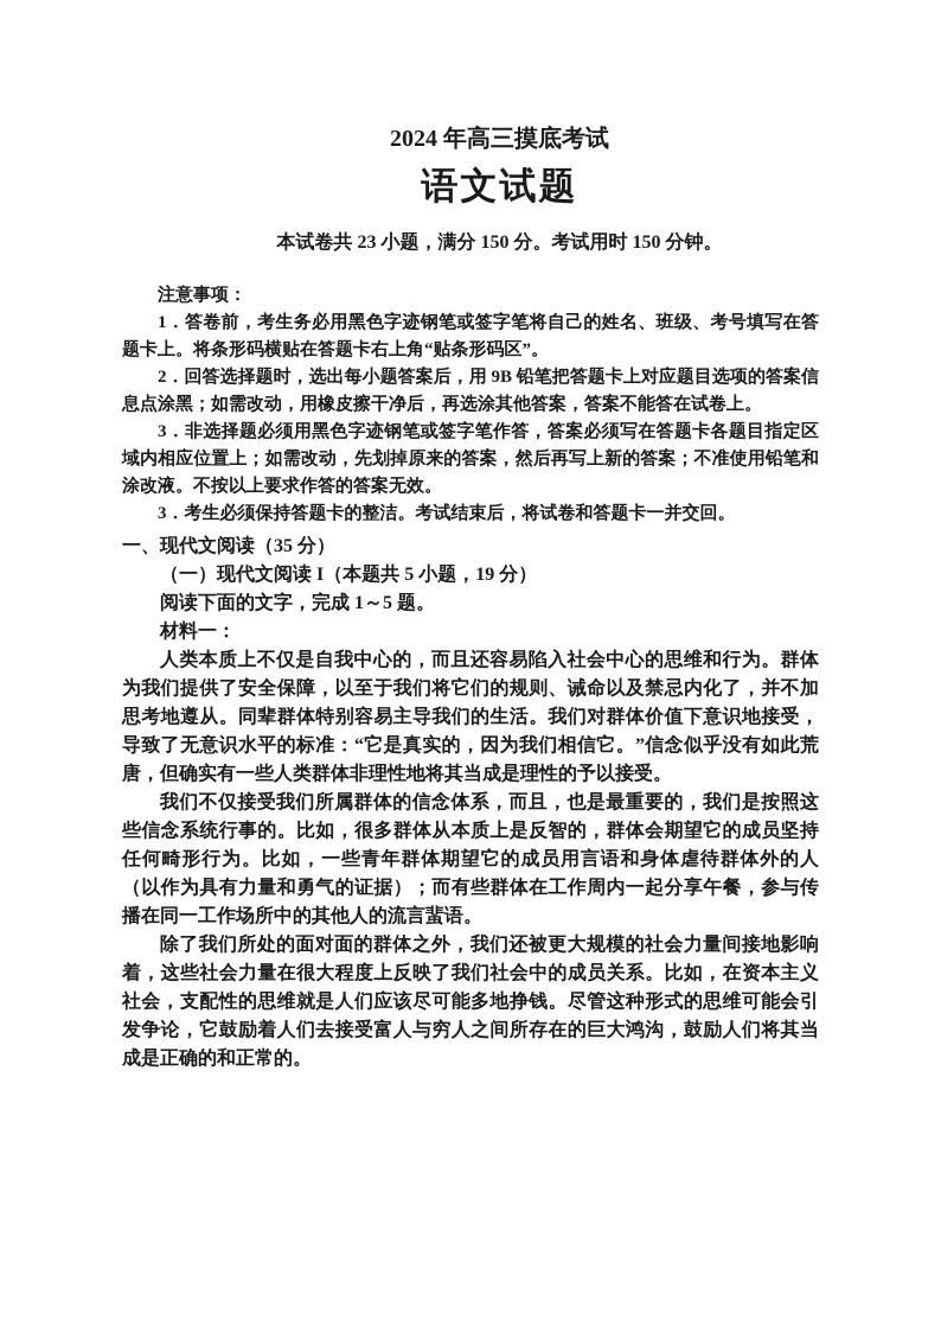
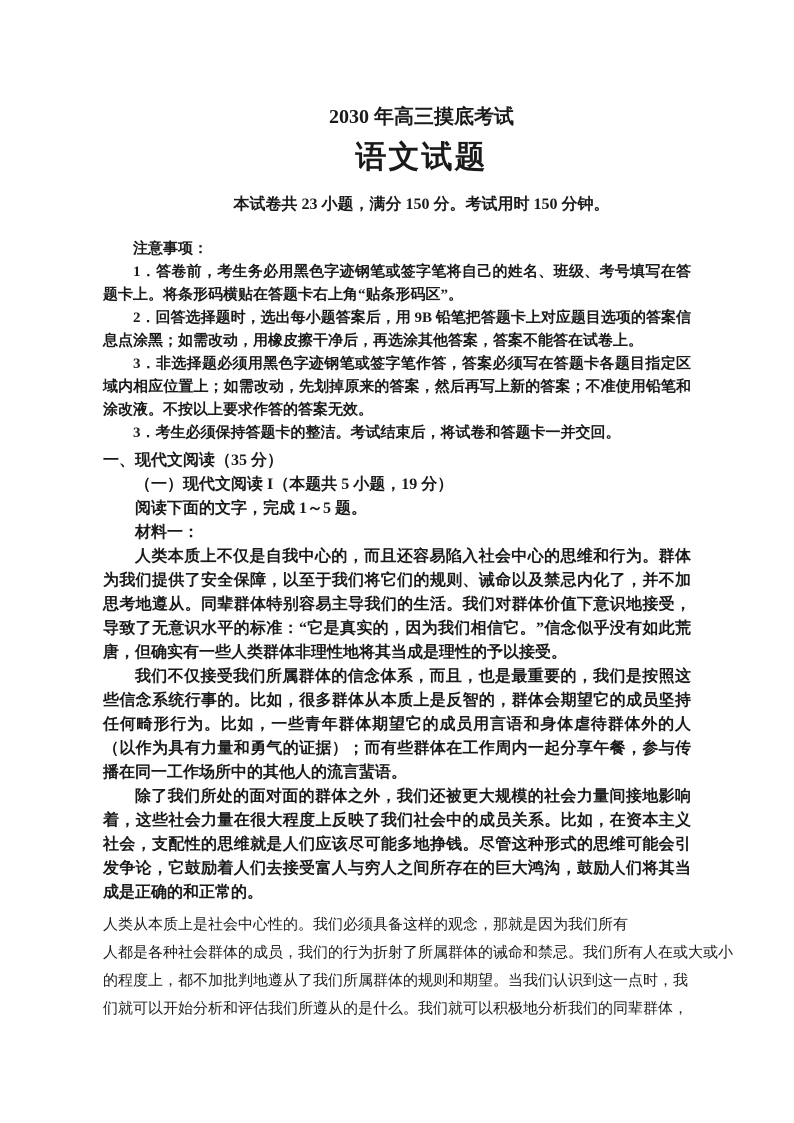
- 2024 年高三摸底考试
+ 2030 年高三摸底考试
  语文试题
  本试卷共 23 小题，满分 150 分。考试用时 150 分钟。
  注意事项：
  1．答卷前，考生务必用黑色字迹钢笔或签字笔将自己的姓名、班级、考号填写在答题卡上。将条形码横贴在答题卡右上角“贴条形码区”。
  2．回答选择题时，选出每小题答案后，用 9B 铅笔把答题卡上对应题目选项的答案信息点涂黑；如需改动，用橡皮擦干净后，再选涂其他答案，答案不能答在试卷上。
  3．非选择题必须用黑色字迹钢笔或签字笔作答，答案必须写在答题卡各题目指定区域内相应位置上；如需改动，先划掉原来的答案，然后再写上新的答案；不准使用铅笔和涂改液。不按以上要求作答的答案无效。
  3．考生必须保持答题卡的整洁。考试结束后，将试卷和答题卡一并交回。
  一、现代文阅读（35 分）
  （一）现代文阅读 I（本题共 5 小题，19 分）
  阅读下面的文字，完成 1～5 题。
  材料一：
  人类本质上不仅是自我中心的，而且还容易陷入社会中心的思维和行为。群体为我们提供了安全保障，以至于我们将它们的规则、诫命以及禁忌内化了，并不加思考地遵从。同辈群体特别容易主导我们的生活。我们对群体价值下意识地接受，导致了无意识水平的标准：“它是真实的，因为我们相信它。”信念似乎没有如此荒唐，但确实有一些人类群体非理性地将其当成是理性的予以接受。
  我们不仅接受我们所属群体的信念体系，而且，也是最重要的，我们是按照这些信念系统行事的。比如，很多群体从本质上是反智的，群体会期望它的成员坚持任何畸形行为。比如，一些青年群体期望它的成员用言语和身体虐待群体外的人（以作为具有力量和勇气的证据）；而有些群体在工作周内一起分享午餐，参与传播在同一工作场所中的其他人的流言蜚语。
  除了我们所处的面对面的群体之外，我们还被更大规模的社会力量间接地影响着，这些社会力量在很大程度上反映了我们社会中的成员关系。比如，在资本主义社会，支配性的思维就是人们应该尽可能多地挣钱。尽管这种形式的思维可能会引发争论，它鼓励着人们去接受富人与穷人之间所存在的巨大鸿沟，鼓励人们将其当成是正确的和正常的。
+ 人类从本质上是社会中心性的。我们必须具备这样的观念，那就是因为我们所有
+ 人都是各种社会群体的成员，我们的行为折射了所属群体的诫命和禁忌。我们所有人在或大或小
+ 的程度上，都不加批判地遵从了我们所属群体的规则和期望。当我们认识到这一点时，我
+ 们就可以开始分析和评估我们所遵从的是什么。我们就可以积极地分析我们的同辈群体，
